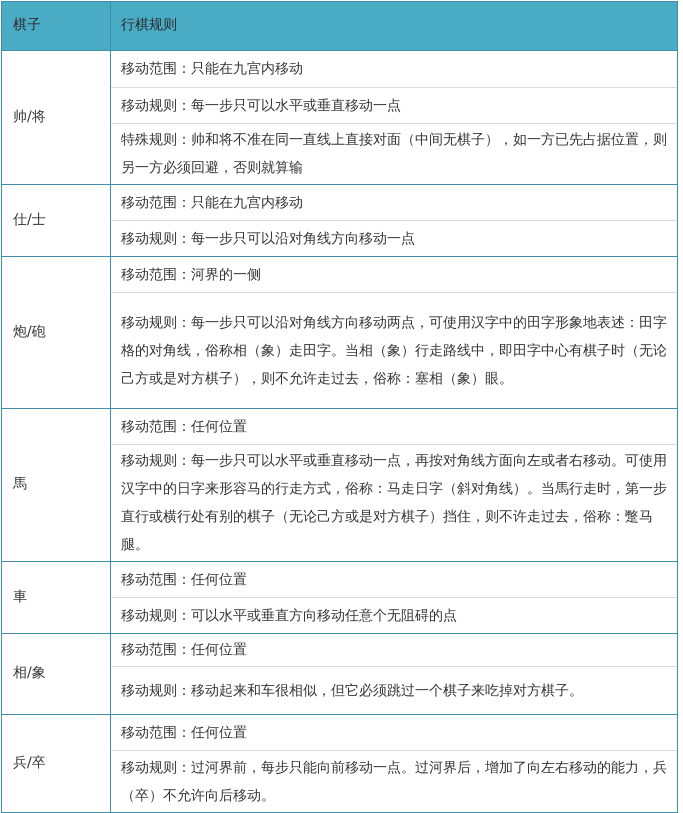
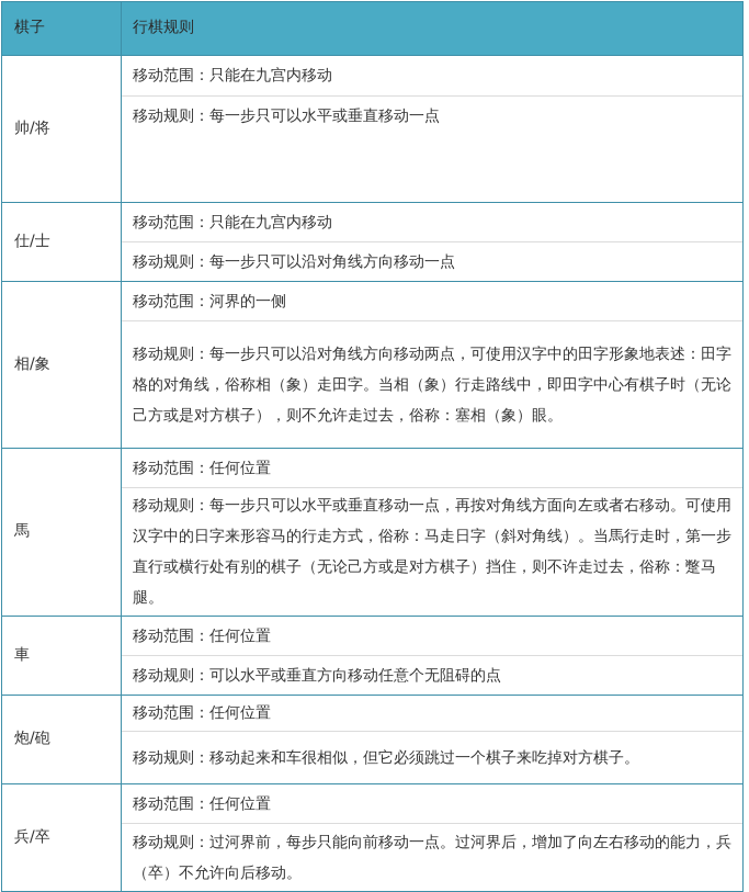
  棋子
  行棋规则
  帅/将
  移动范围：只能在九宫内移动
  移动规则：每一步只可以水平或垂直移动一点
- 特殊规则：帅和将不准在同一直线上直接对面（中间无棋子），如一方已先占据位置，则另一方必须回避，否则就算输
  仕/士
  移动范围：只能在九宫内移动
  移动规则：每一步只可以沿对角线方向移动一点
- 炮/砲
+ 相/象
  移动范围：河界的一侧
  移动规则：每一步只可以沿对角线方向移动两点，可使用汉字中的田字形象地表述：田字格的对角线，俗称相（象）走田字。当相（象）行走路线中，即田字中心有棋子时（无论己方或是对方棋子），则不允许走过去，俗称：塞相（象）眼。
  馬
  移动范围：任何位置
  移动规则：每一步只可以水平或垂直移动一点，再按对角线方面向左或者右移动。可使用汉字中的日字来形容马的行走方式，俗称：马走日字（斜对角线）。当馬行走时，第一步直行或横行处有别的棋子（无论己方或是对方棋子）挡住，则不许走过去，俗称：蹩马腿。
  車
  移动范围：任何位置
  移动规则：可以水平或垂直方向移动任意个无阻碍的点
- 相/象
+ 炮/砲
  移动范围：任何位置
  移动规则：移动起来和车很相似，但它必须跳过一个棋子来吃掉对方棋子。
  兵/卒
  移动范围：任何位置
  移动规则：过河界前，每步只能向前移动一点。过河界后，增加了向左右移动的能力，兵（卒）不允许向后移动。
